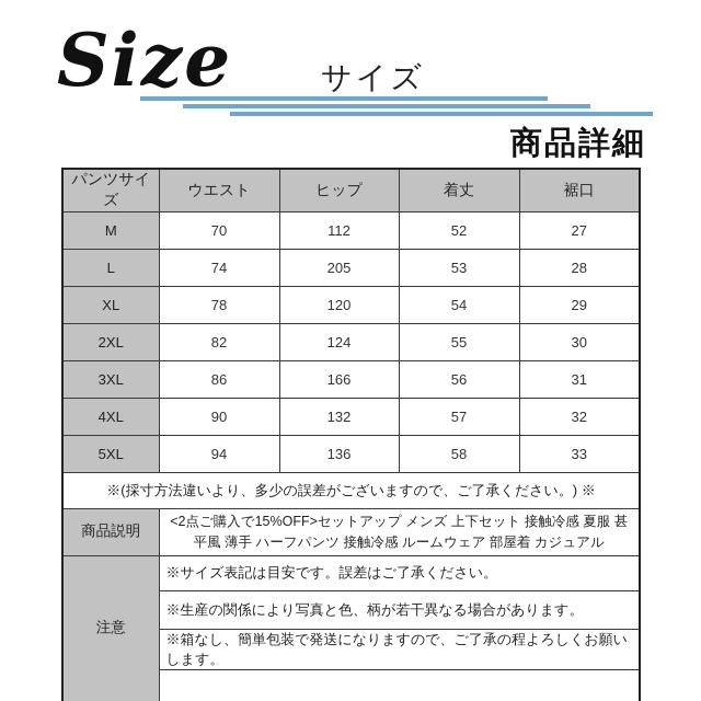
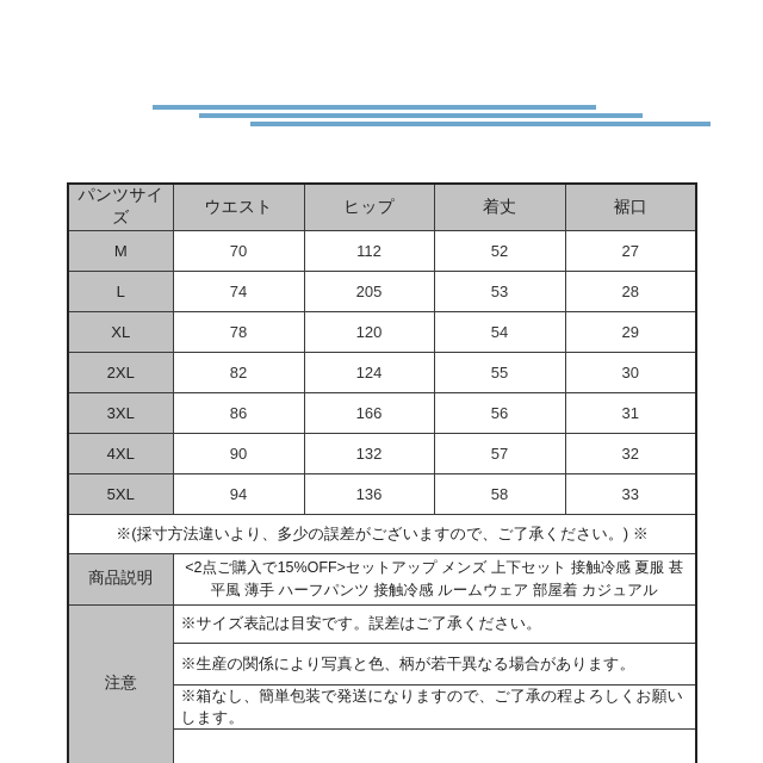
- Size
- サイズ
- 商品詳細
  パンツサイズ	ウエスト	ヒップ	着丈	裾口
  M	70	112	52	27
  L	74	205	53	28
  XL	78	120	54	29
  2XL	82	124	55	30
  3XL	86	166	56	31
  4XL	90	132	57	32
  5XL	94	136	58	33
  ※(採寸方法違いより、多少の誤差がございますので、ご了承ください。) ※
  商品説明	<2点ご購入で15%OFF>セットアップ メンズ 上下セット 接触冷感 夏服 甚平風 薄手 ハーフパンツ 接触冷感 ルームウェア 部屋着 カジュアル
  注意	※サイズ表記は目安です。誤差はご了承ください。
  ※生産の関係により写真と色、柄が若干異なる場合があります。
  ※箱なし、簡単包装で発送になりますので、ご了承の程よろしくお願いします。
